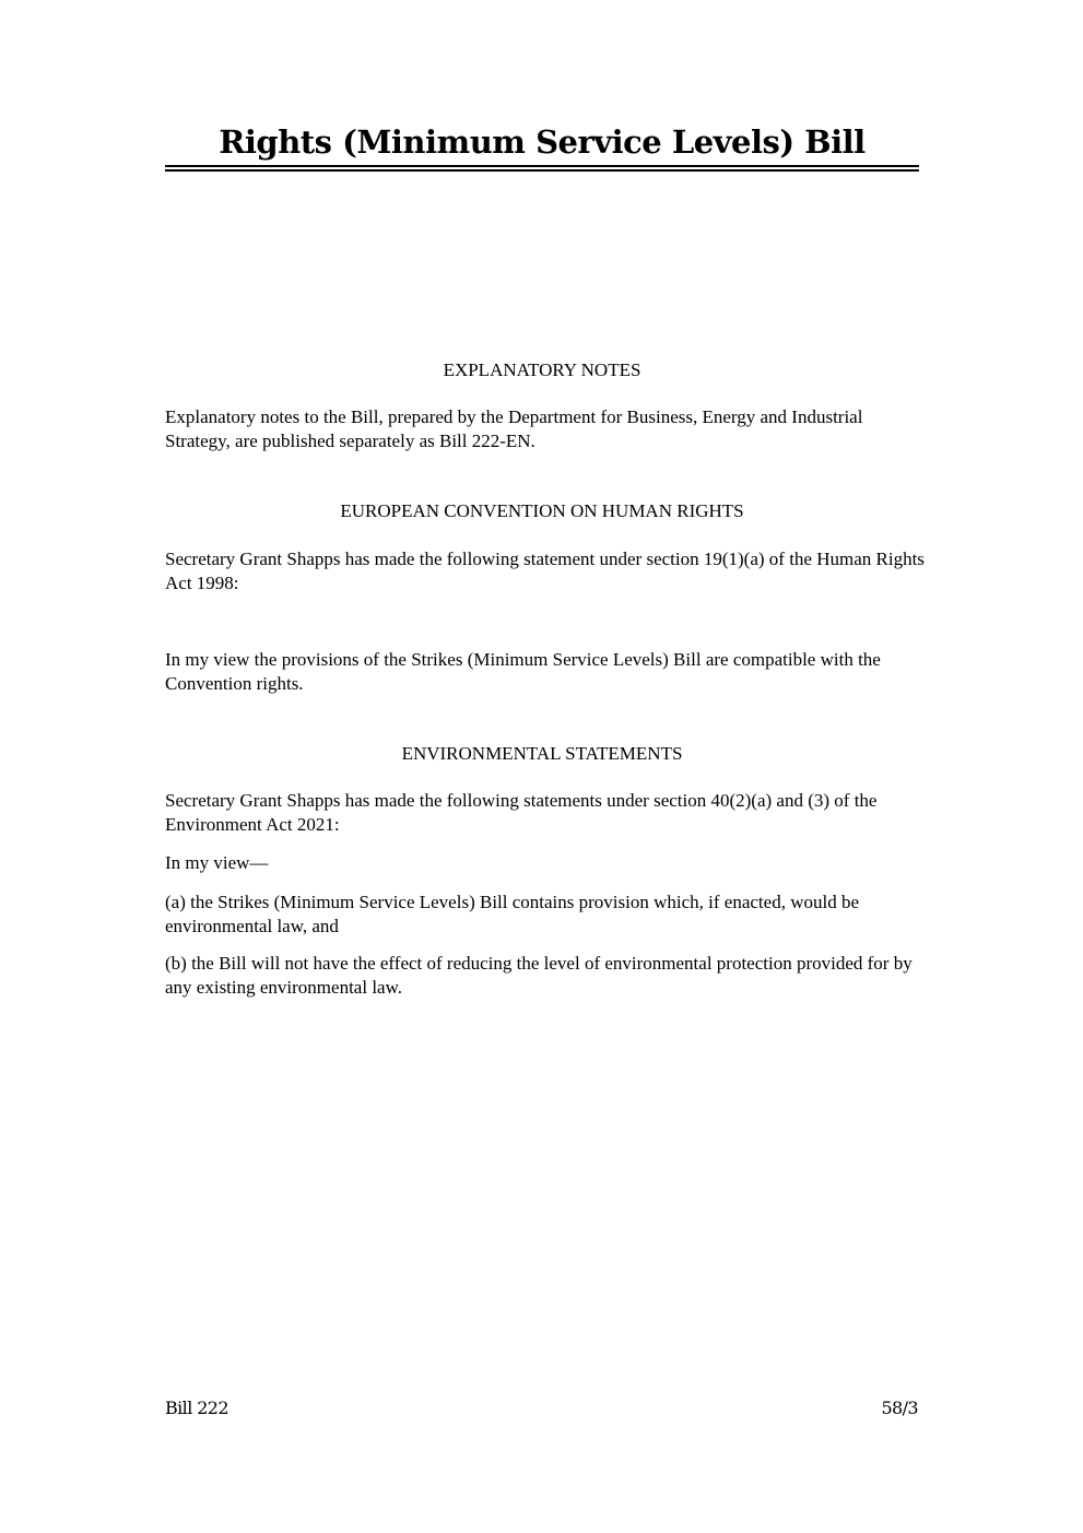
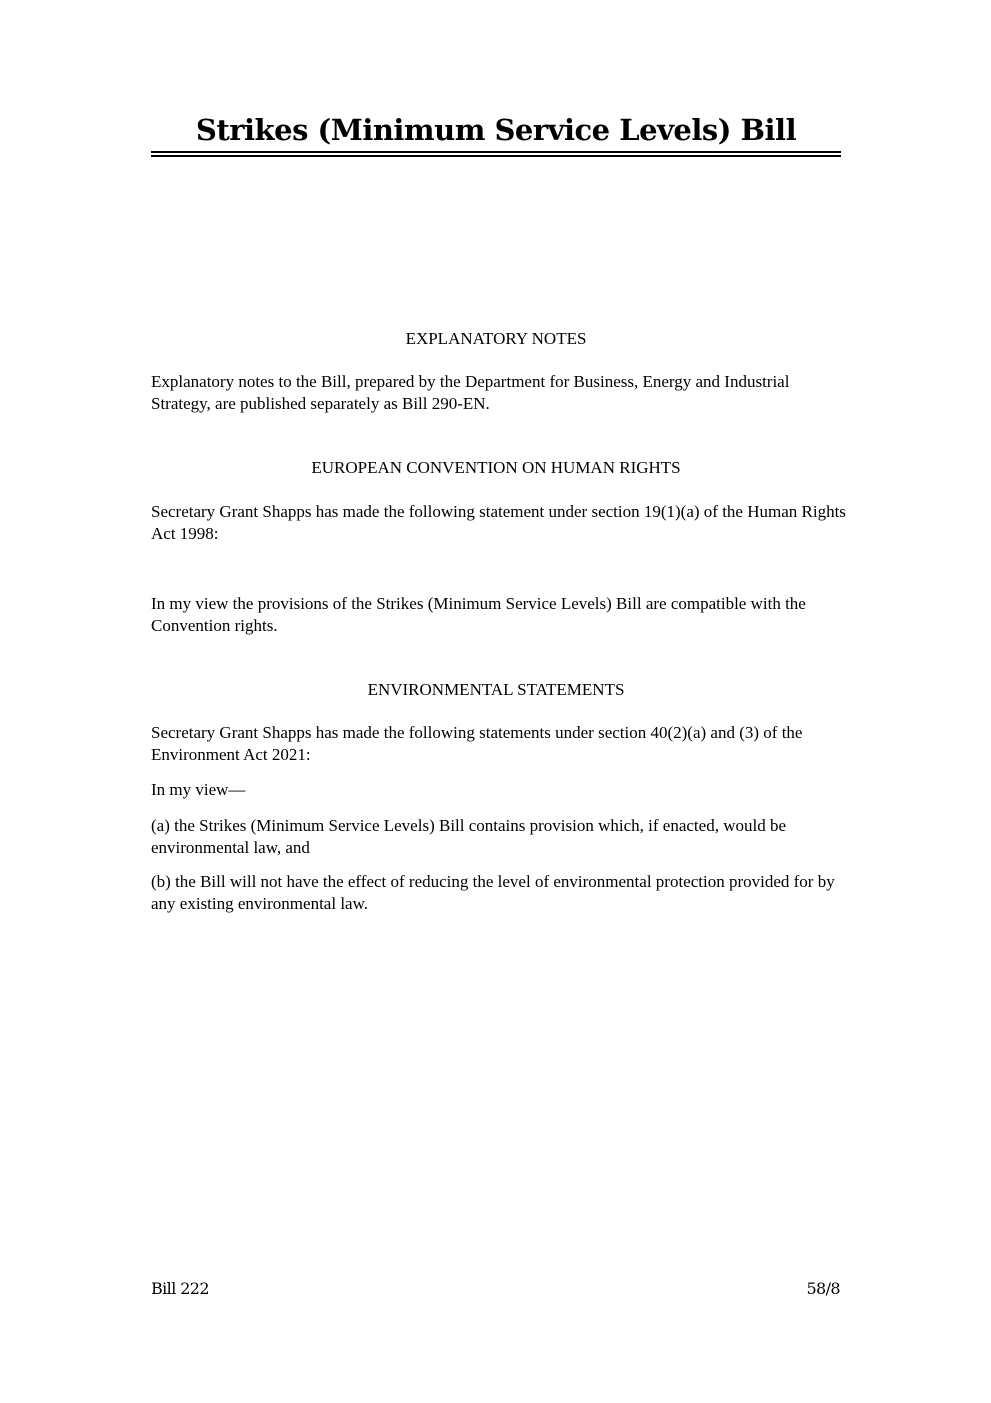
- Rights (Minimum Service Levels) Bill
+ Strikes (Minimum Service Levels) Bill
  EXPLANATORY NOTES
- Explanatory notes to the Bill, prepared by the Department for Business, Energy and Industrial Strategy, are published separately as Bill 222-EN.
+ Explanatory notes to the Bill, prepared by the Department for Business, Energy and Industrial Strategy, are published separately as Bill 290-EN.
  EUROPEAN CONVENTION ON HUMAN RIGHTS
  Secretary Grant Shapps has made the following statement under section 19(1)(a) of the Human Rights Act 1998:
  In my view the provisions of the Strikes (Minimum Service Levels) Bill are compatible with the Convention rights.
  ENVIRONMENTAL STATEMENTS
  Secretary Grant Shapps has made the following statements under section 40(2)(a) and (3) of the Environment Act 2021:
  In my view—
  (a) the Strikes (Minimum Service Levels) Bill contains provision which, if enacted, would be environmental law, and
  (b) the Bill will not have the effect of reducing the level of environmental protection provided for by any existing environmental law.
  Bill 222
- 58/3
+ 58/8
